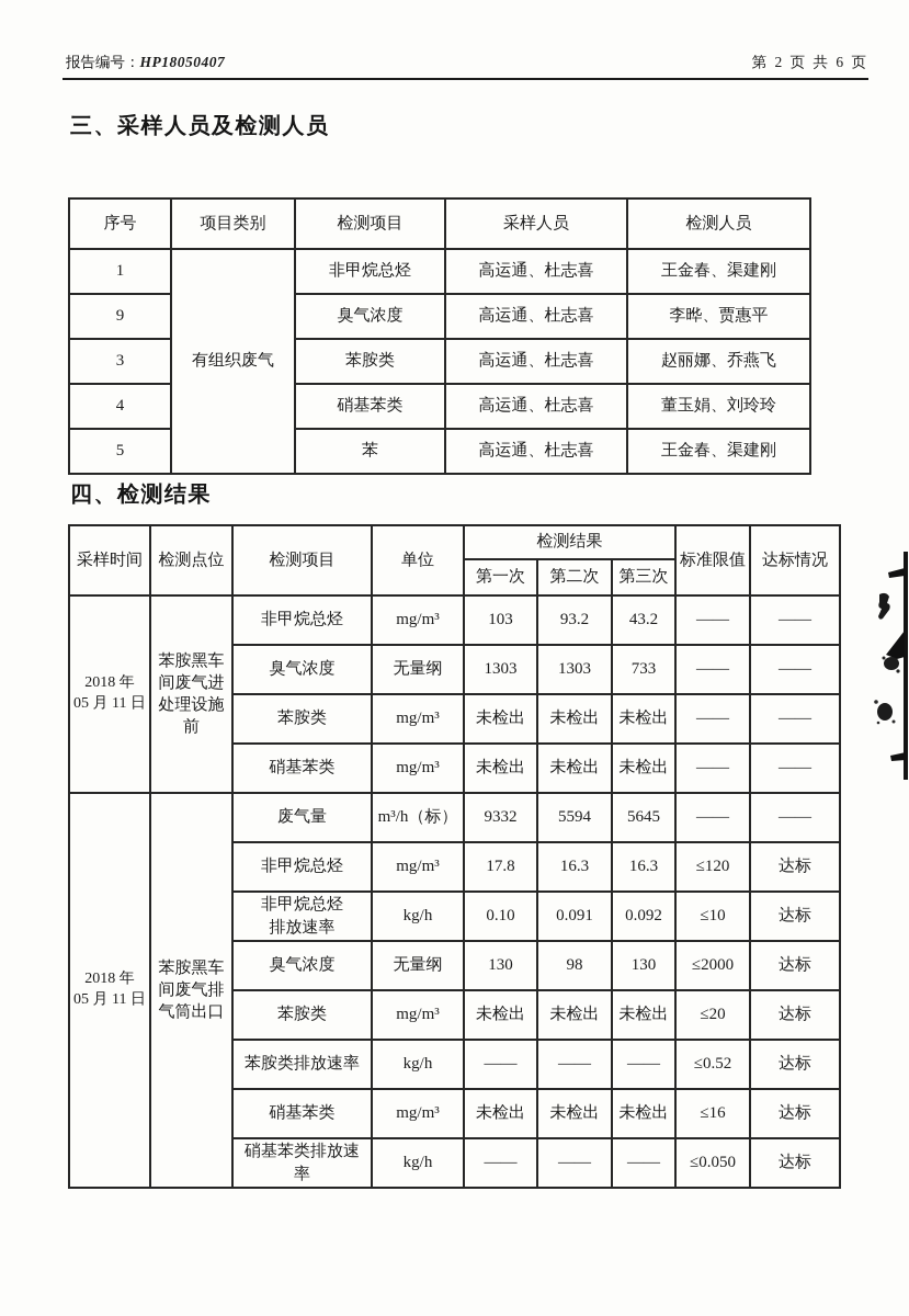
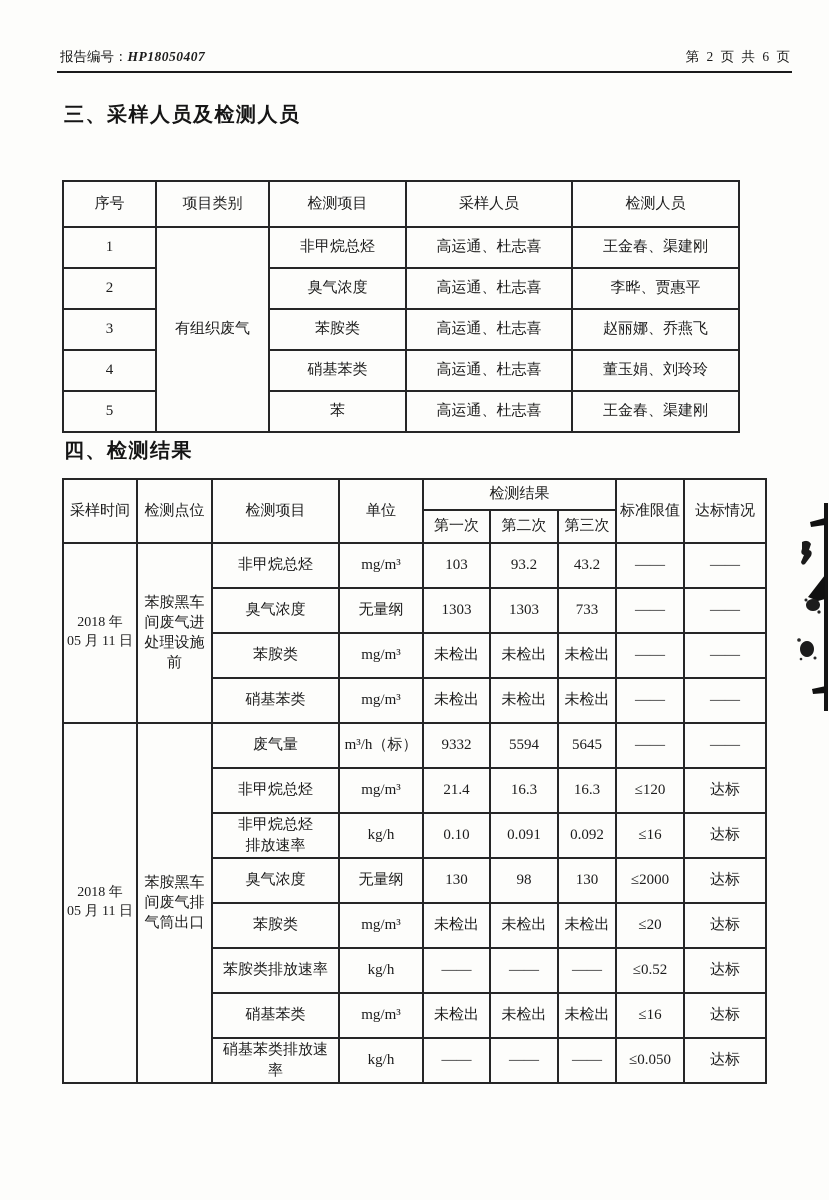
  报告编号：HP18050407
  第 2 页 共 6 页
  三、采样人员及检测人员
  序号	项目类别	检测项目	采样人员	检测人员
  1	有组织废气	非甲烷总烃	高运通、杜志喜	王金春、渠建刚
- 9	臭气浓度	高运通、杜志喜	李晔、贾惠平
+ 2	臭气浓度	高运通、杜志喜	李晔、贾惠平
  3	苯胺类	高运通、杜志喜	赵丽娜、乔燕飞
  4	硝基苯类	高运通、杜志喜	董玉娟、刘玲玲
  5	苯	高运通、杜志喜	王金春、渠建刚
  四、检测结果
  采样时间	检测点位	检测项目	单位	检测结果	标准限值	达标情况
  第一次	第二次	第三次
  2018 年 05 月 11 日	苯胺黑车 间废气进 处理设施 前	非甲烷总烃	mg/m³	103	93.2	43.2	——	——
  臭气浓度	无量纲	1303	1303	733	——	——
  苯胺类	mg/m³	未检出	未检出	未检出	——	——
  硝基苯类	mg/m³	未检出	未检出	未检出	——	——
  2018 年 05 月 11 日	苯胺黑车 间废气排 气筒出口	废气量	m³/h（标）	9332	5594	5645	——	——
- 非甲烷总烃	mg/m³	17.8	16.3	16.3	≤120	达标
+ 非甲烷总烃	mg/m³	21.4	16.3	16.3	≤120	达标
- 非甲烷总烃 排放速率	kg/h	0.10	0.091	0.092	≤10	达标
+ 非甲烷总烃 排放速率	kg/h	0.10	0.091	0.092	≤16	达标
  臭气浓度	无量纲	130	98	130	≤2000	达标
  苯胺类	mg/m³	未检出	未检出	未检出	≤20	达标
  苯胺类排放速率	kg/h	——	——	——	≤0.52	达标
  硝基苯类	mg/m³	未检出	未检出	未检出	≤16	达标
  硝基苯类排放速 率	kg/h	——	——	——	≤0.050	达标
